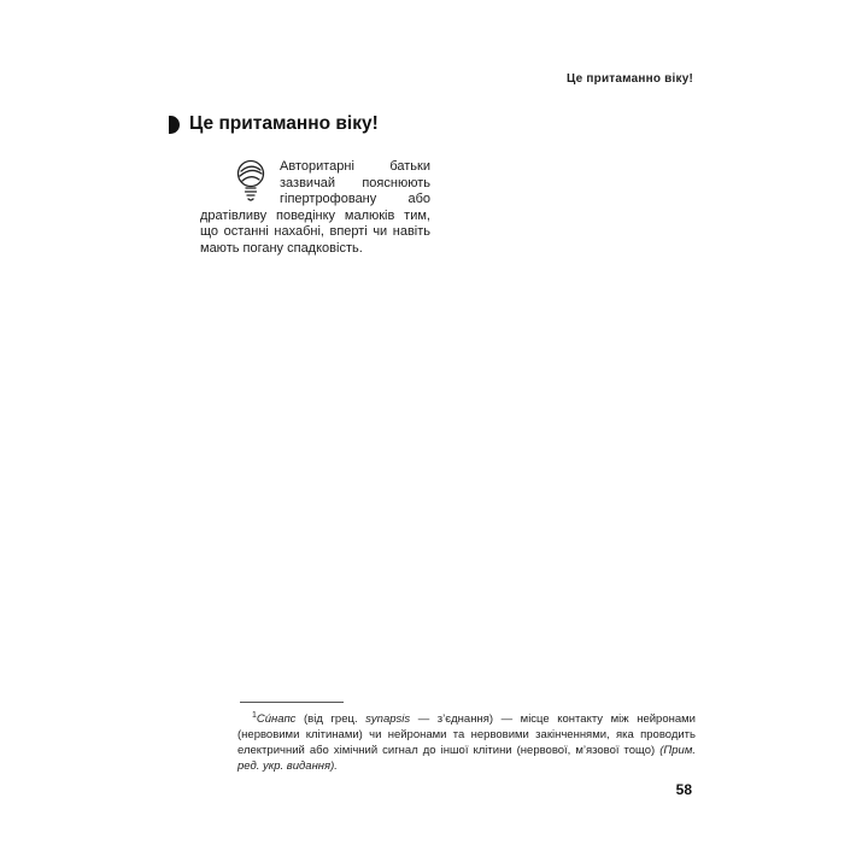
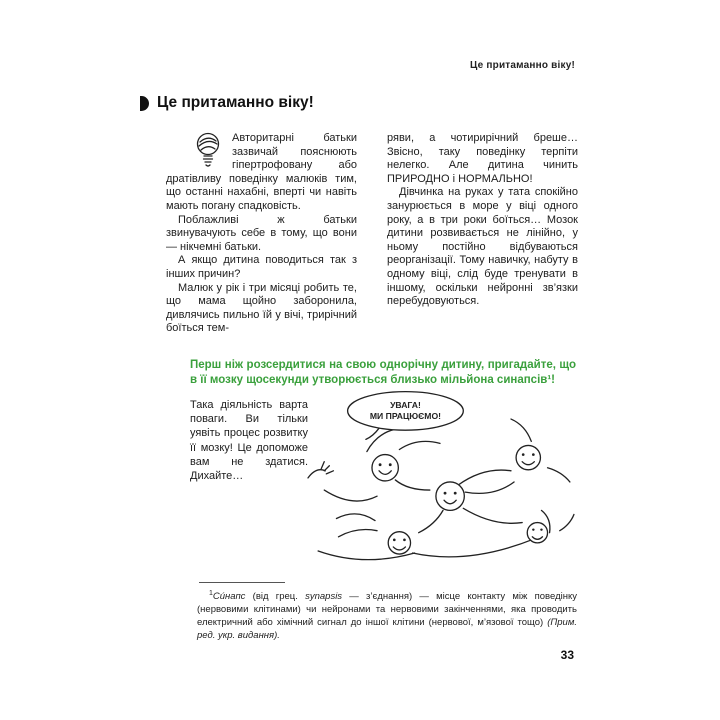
  Це притаманно віку!
  Це притаманно віку!
  Авторитарні батьки зазвичай пояснюють гіпертрофовану або дратівливу поведінку малюків тим, що останні нахабні, вперті чи навіть мають погану спадковість.
+ Поблажливі ж батьки звинувачують себе в тому, що вони — нікчемні батьки.
+ А якщо дитина поводиться так з інших причин?
+ Малюк у рік і три місяці робить те, що мама щойно заборонила, дивлячись пильно їй у вічі, трирічний боїться тем-
+ ряви, а чотирирічний бреше… Звісно, таку поведінку терпіти нелегко. Але дитина чинить ПРИРОДНО і НОРМАЛЬНО!
+ Дівчинка на руках у тата спокійно занурюється в море у віці одного року, а в три роки боїться… Мозок дитини розвивається не лінійно, у ньому постійно відбуваються реорганізації. Тому навичку, набуту в одному віці, слід буде тренувати в іншому, оскільки нейронні зв’язки перебудовуються.
+ Перш ніж розсердитися на свою однорічну дитину, пригадайте, що в її мозку щосекунди утворюється близько мільйона синапсів¹!
+ Така діяльність варта поваги. Ви тільки уявіть процес розвитку її мозку! Це допоможе вам не здатися. Дихайте…
+ УВАГА!
+ МИ ПРАЦЮЄМО!
- Сúнапс (від грец. synapsis — з’єднання) — місце контакту між нейронами (нервовими клітинами) чи нейронами та нервовими закінченнями, яка проводить електричний або хімічний сигнал до іншої клітини (нервової, м’язової тощо) (Прим. ред. укр. видання).
+ Сúнапс (від грец. synapsis — з’єднання) — місце контакту між поведінку (нервовими клітинами) чи нейронами та нервовими закінченнями, яка проводить електричний або хімічний сигнал до іншої клітини (нервової, м’язової тощо) (Прим. ред. укр. видання).
- 58
+ 33
